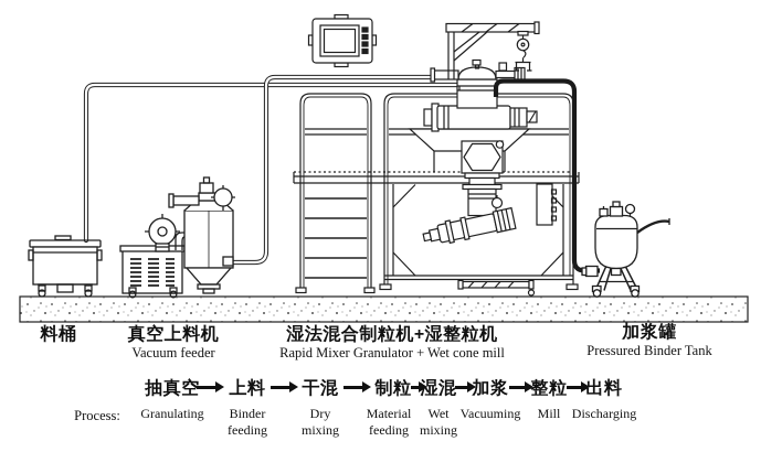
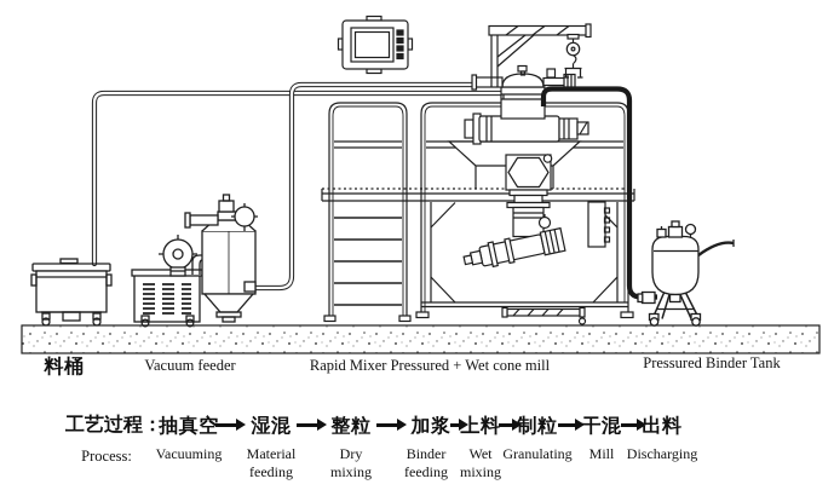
  料桶
- 真空上料机
  Vacuum feeder
- 湿法混合制粒机+湿整粒机
- Rapid Mixer Granulator + Wet cone mill
+ Rapid Mixer Pressured + Wet cone mill
- 加浆罐
  Pressured Binder Tank
+ 工艺过程：
  Process:
  抽真空
- Granulating
+ Vacuuming
- 上料
+ 湿混
- Binder feeding
+ Material feeding
- 干混
+ 整粒
  Dry mixing
- 制粒
+ 加浆
- Material feeding
+ Binder feeding
- 湿混
+ 上料
  Wet mixing
- 加浆
+ 制粒
- Vacuuming
+ Granulating
- 整粒
+ 干混
  Mill
  出料
  Discharging
